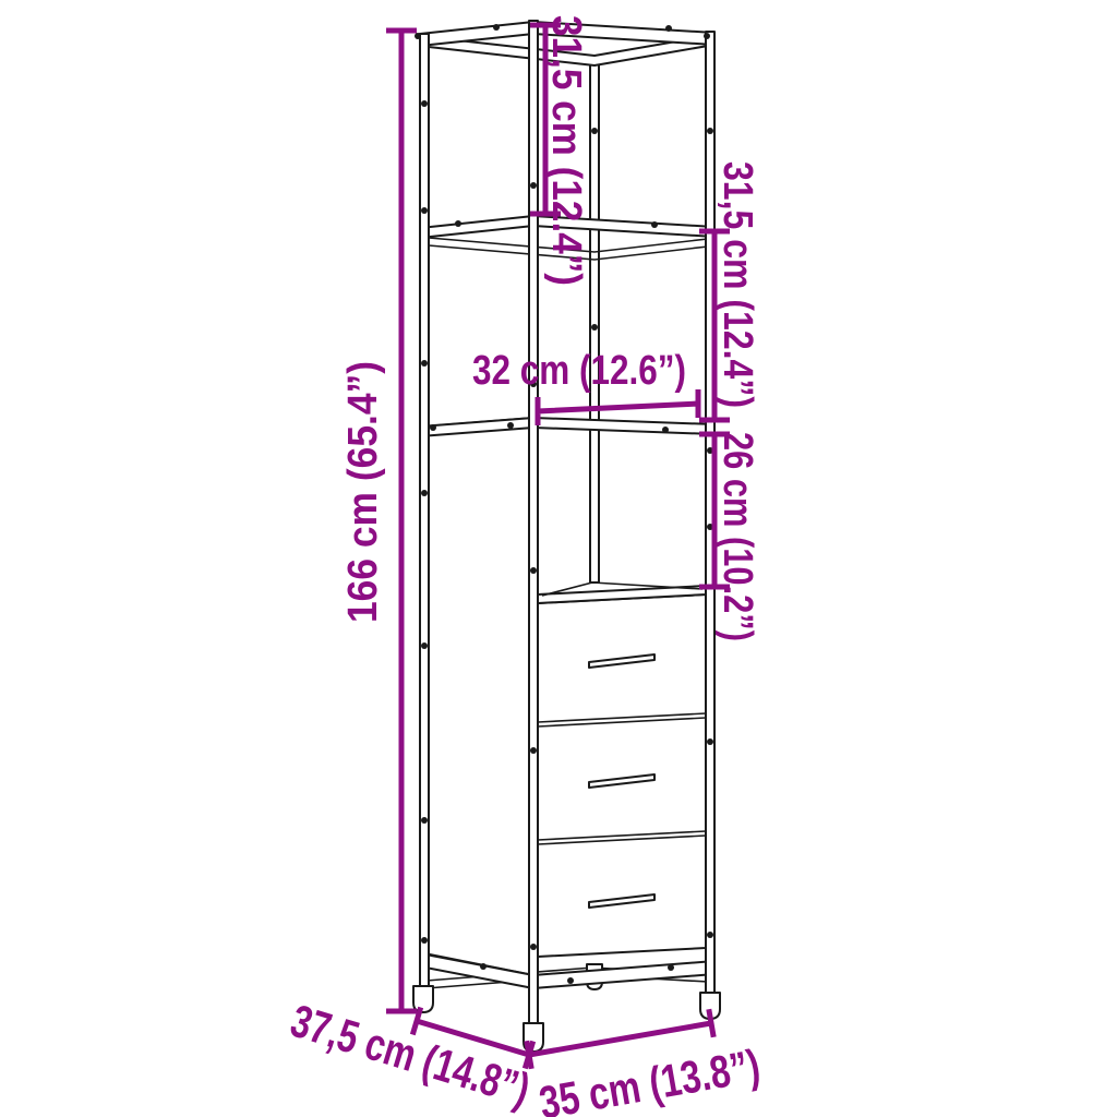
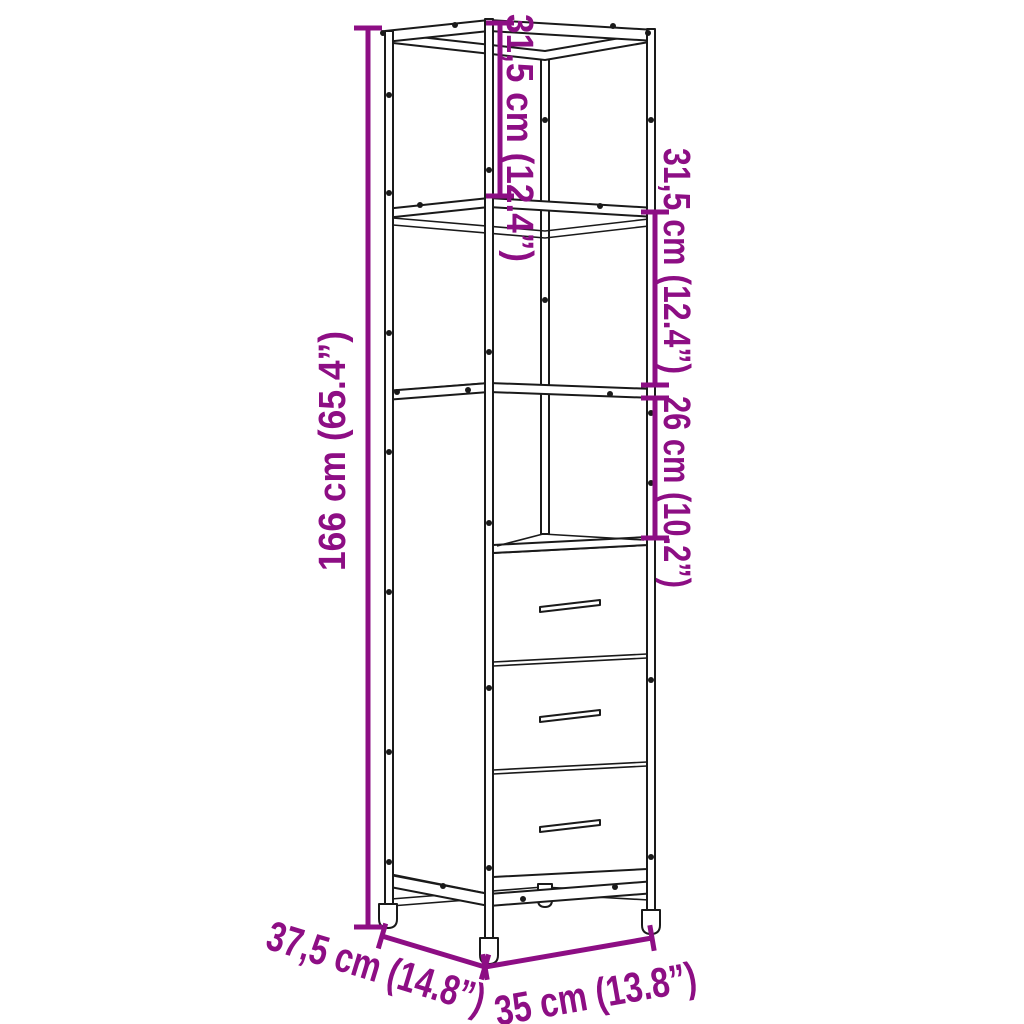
- 32 cm (12.6”)
